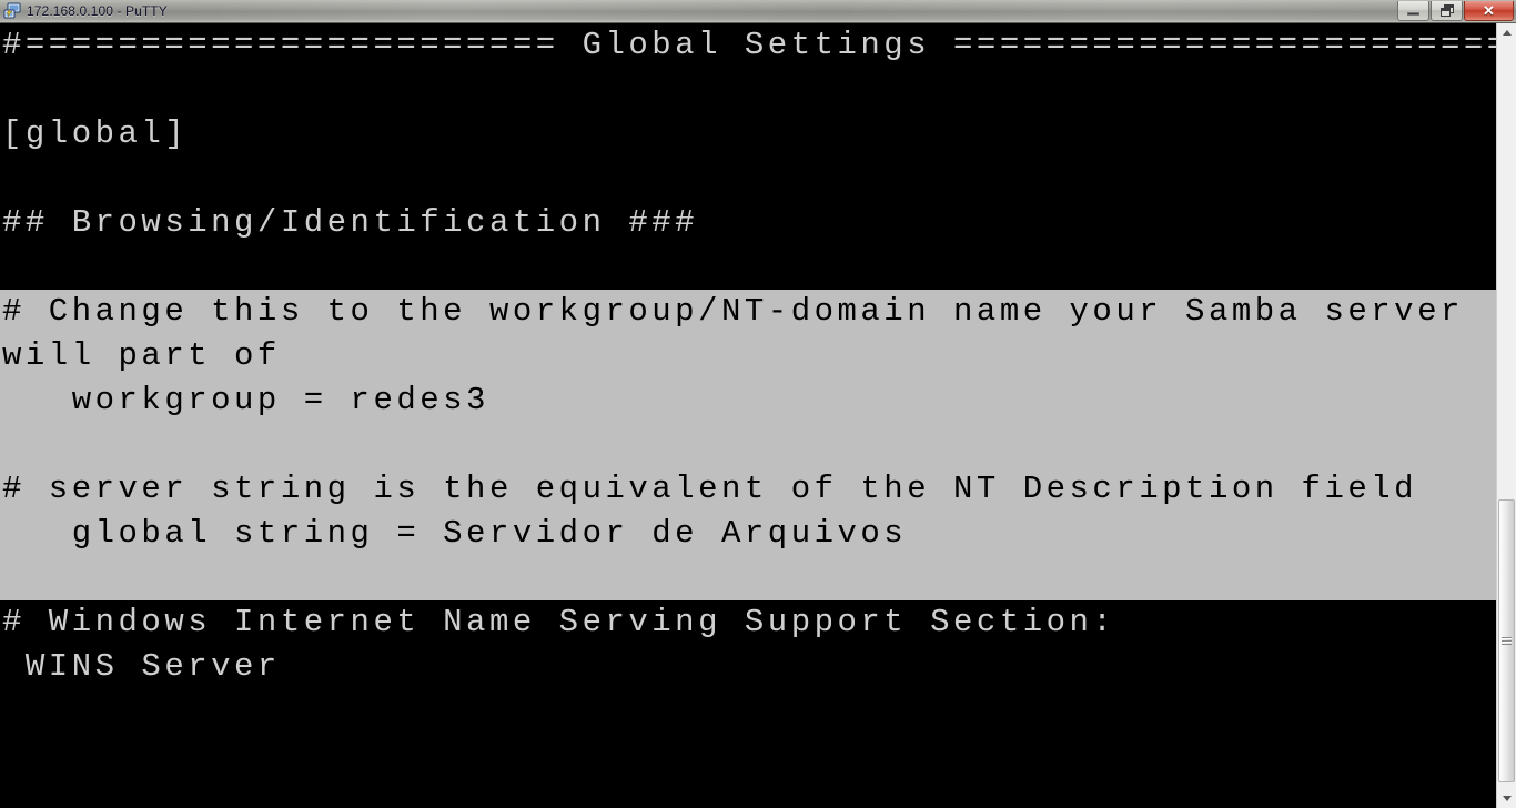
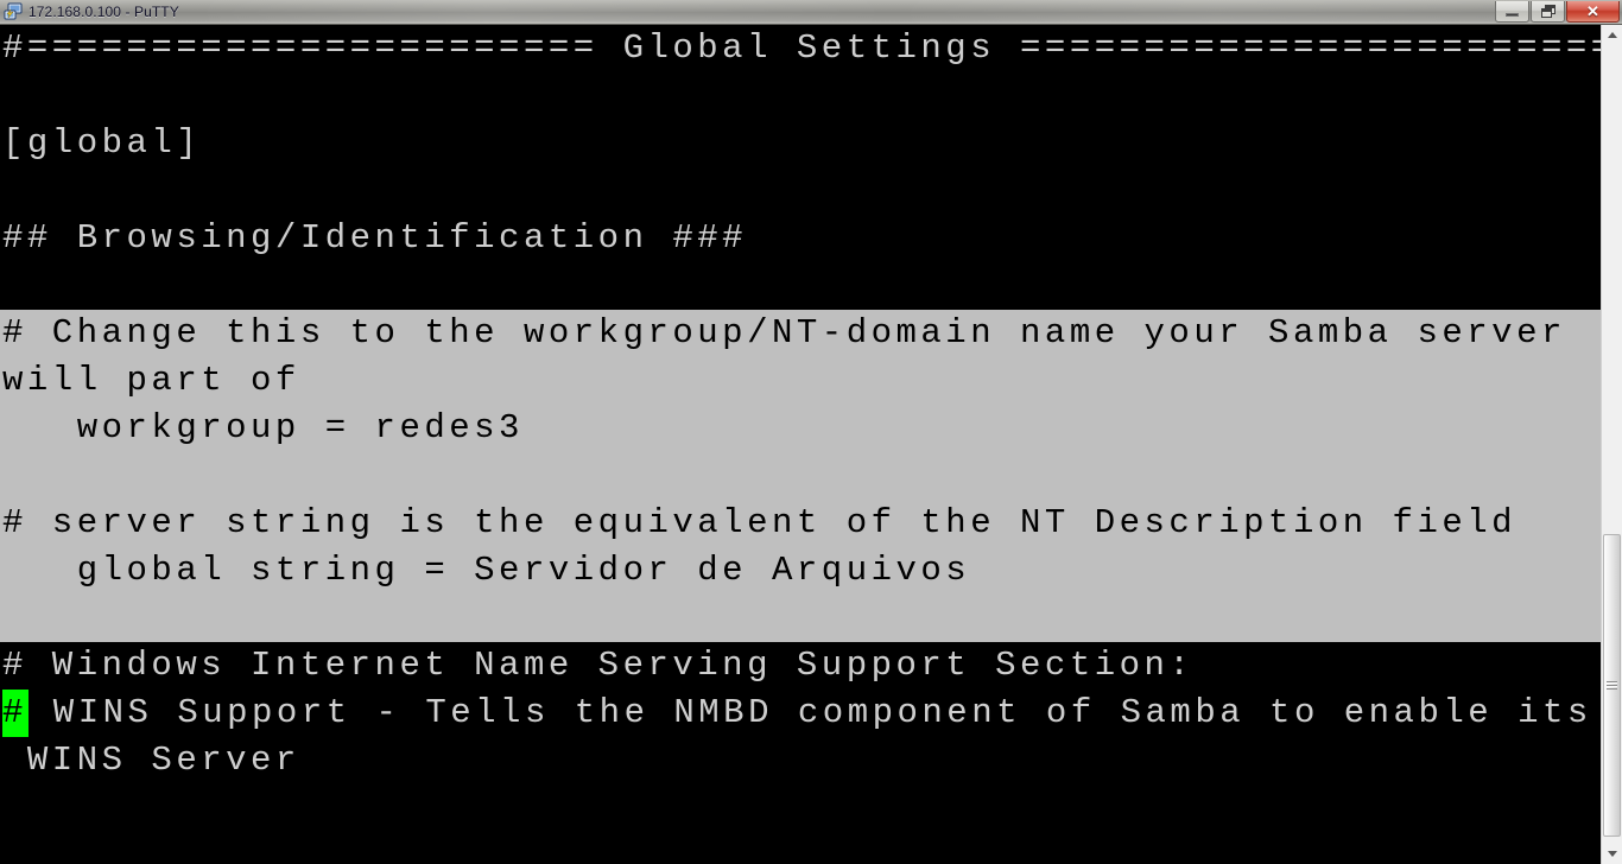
  172.168.0.100 - PuTTY
  ✕
  #======================= Global Settings =======================
  [global]
  ## Browsing/Identification ###
  # Change this to the workgroup/NT-domain name your Samba server
  will part of
  workgroup = redes3
  # server string is the equivalent of the NT Description field
  global string = Servidor de Arquivos
  # Windows Internet Name Serving Support Section:
+ # WINS Support - Tells the NMBD component of Samba to enable its
  WINS Server
